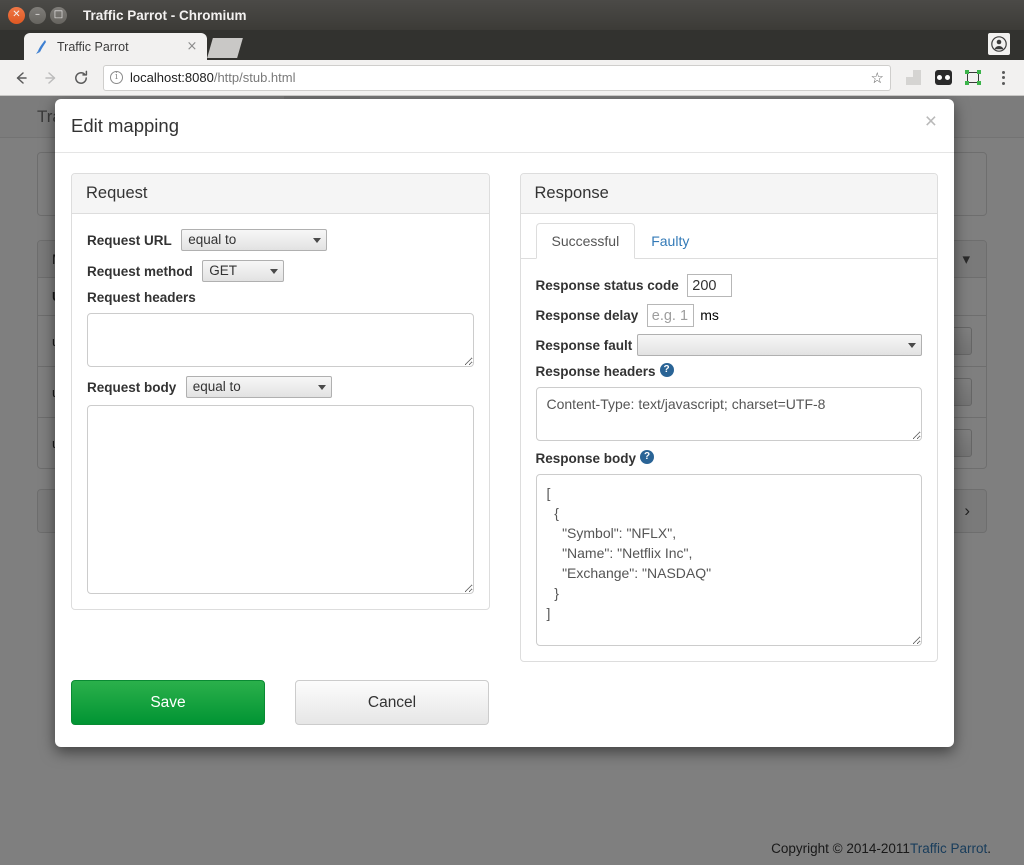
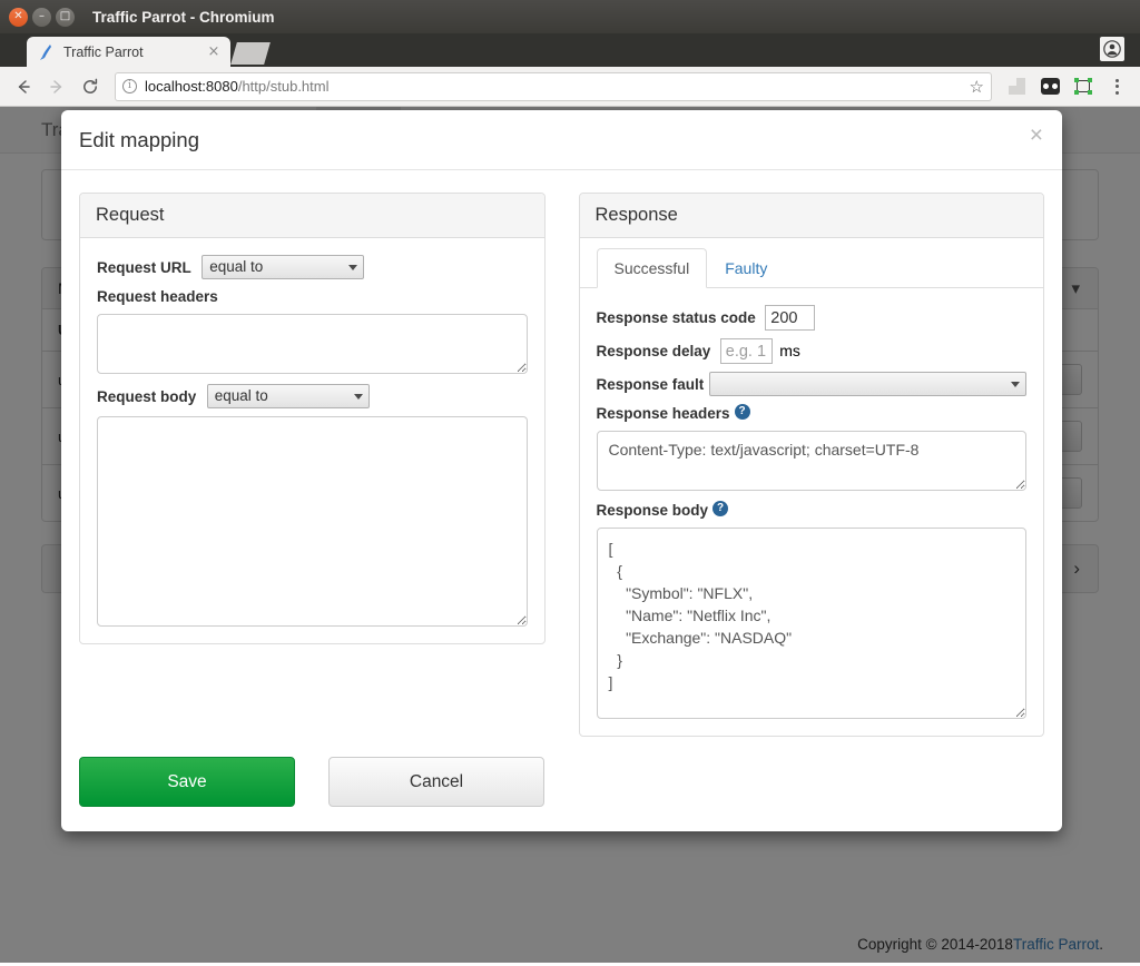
  ✕
  –
  □
  Traffic Parrot - Chromium
  Traffic Parrot
  ×
  i
  localhost:8080/http/stub.html
  ☆
  ▾
  ›
  Edit mapping
  ×
  Request
  Request URL
  equal to
- Request method
- GET
  Request headers
  Request body
  equal to
  Response
  Successful
  Faulty
  Response status code 200
  Response delay e.g. 1 ms
  Response fault
  Response headers ?
  Content-Type: text/javascript; charset=UTF-8
  Response body ?
  [
  {
  "Symbol": "NFLX",
  "Name": "Netflix Inc",
  "Exchange": "NASDAQ"
  }
  ]
  Save
  Cancel
- Copyright © 2014-2011
+ Copyright © 2014-2018
  Traffic Parrot
  .
